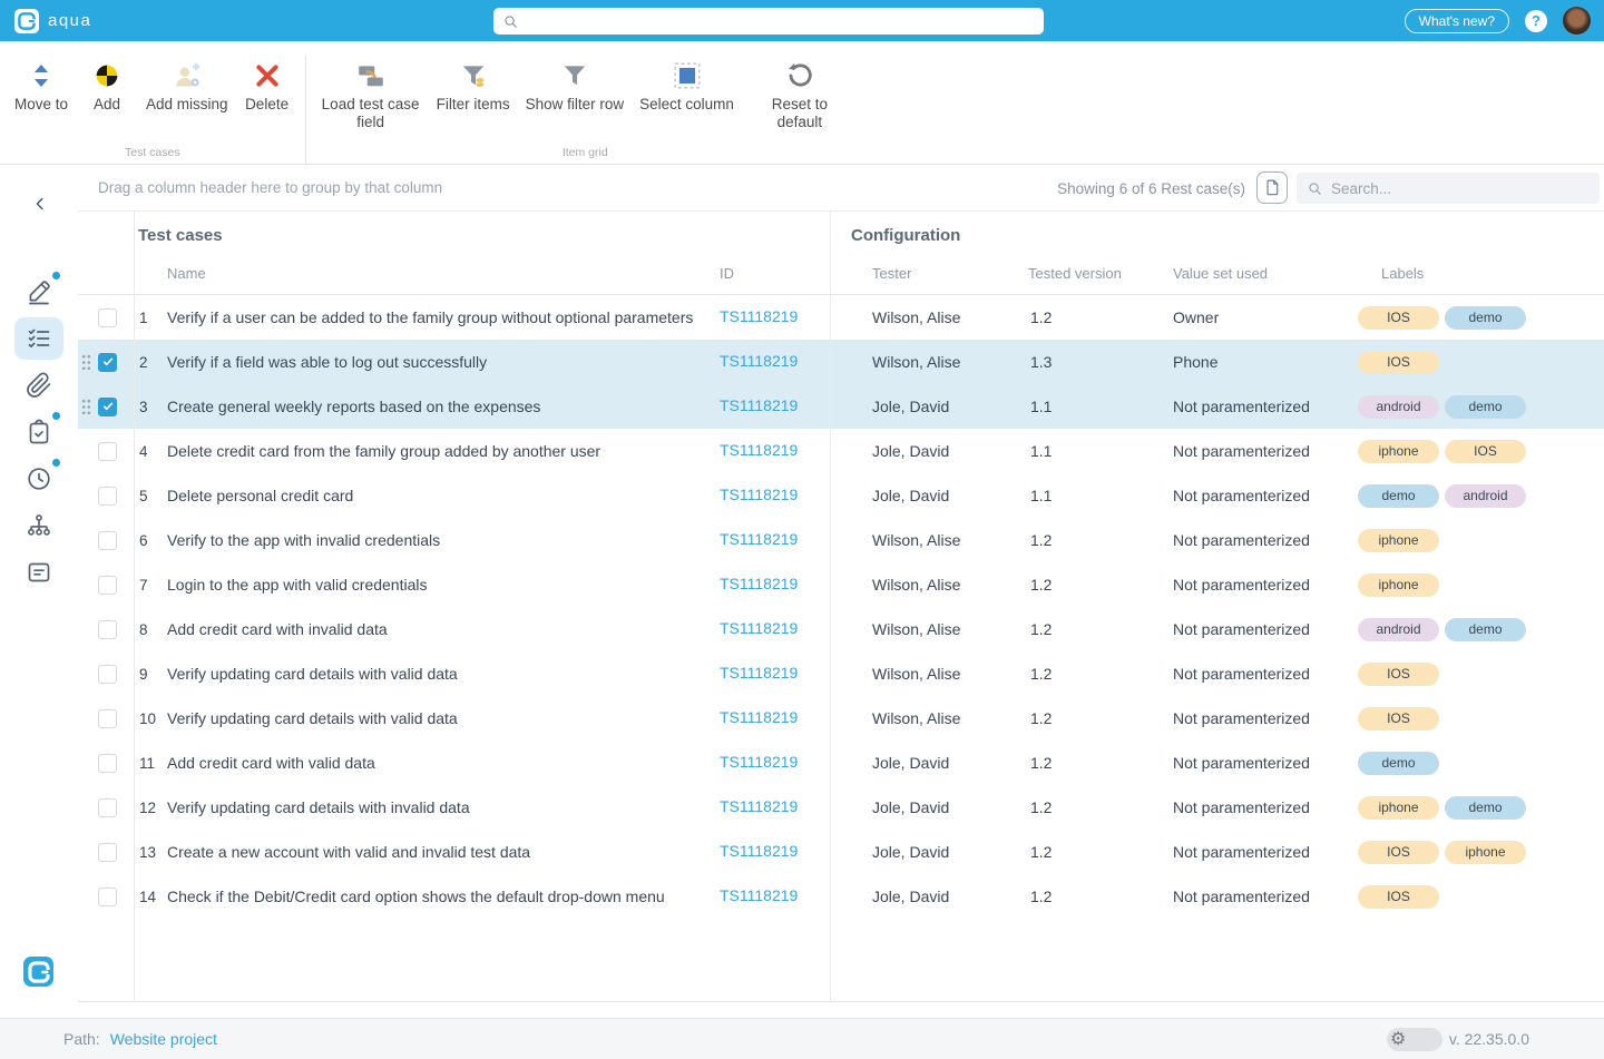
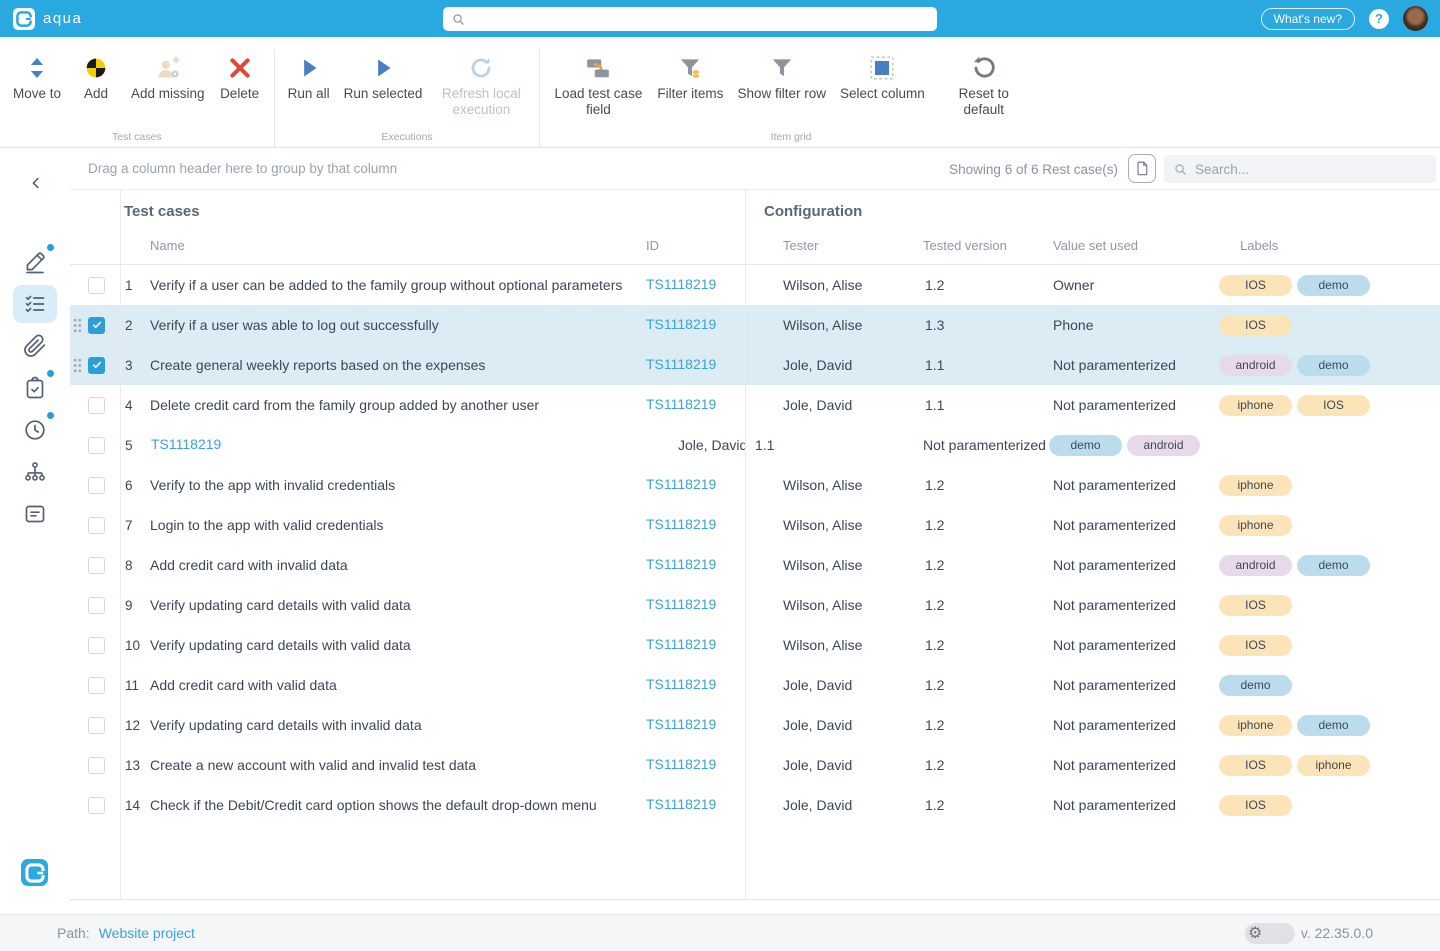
  aqua
  What's new?
  ?
  Move to
  Add
  Add missing
  Delete
  Test cases
+ Run all
+ Run selected
+ Refresh local execution
+ Executions
  Load test case field
  Filter items
  Show filter row
  Select column
  Reset to default
  Item grid
  Drag a column header here to group by that column
  Showing 6 of 6 Rest case(s)
  Search...
  Test cases
  Configuration
  Name
  ID
  Tester
  Tested version
  Value set used
  Labels
  1
  Verify if a user can be added to the family group without optional parameters
  TS1118219
  Wilson, Alise
  1.2
  Owner
  IOS
  demo
  2
- Verify if a field was able to log out successfully
+ Verify if a user was able to log out successfully
  TS1118219
  Wilson, Alise
  1.3
  Phone
  IOS
  3
  Create general weekly reports based on the expenses
  TS1118219
  Jole, David
  1.1
  Not paramenterized
  android
  demo
  4
  Delete credit card from the family group added by another user
  TS1118219
  Jole, David
  1.1
  Not paramenterized
  iphone
  IOS
  5
- Delete personal credit card
  TS1118219
  Jole, David
  1.1
  Not paramenterized
  demo
  android
  6
  Verify to the app with invalid credentials
  TS1118219
  Wilson, Alise
  1.2
  Not paramenterized
  iphone
  7
  Login to the app with valid credentials
  TS1118219
  Wilson, Alise
  1.2
  Not paramenterized
  iphone
  8
  Add credit card with invalid data
  TS1118219
  Wilson, Alise
  1.2
  Not paramenterized
  android
  demo
  9
  Verify updating card details with valid data
  TS1118219
  Wilson, Alise
  1.2
  Not paramenterized
  IOS
  10
  Verify updating card details with valid data
  TS1118219
  Wilson, Alise
  1.2
  Not paramenterized
  IOS
  11
  Add credit card with valid data
  TS1118219
  Jole, David
  1.2
  Not paramenterized
  demo
  12
  Verify updating card details with invalid data
  TS1118219
  Jole, David
  1.2
  Not paramenterized
  iphone
  demo
  13
  Create a new account with valid and invalid test data
  TS1118219
  Jole, David
  1.2
  Not paramenterized
  IOS
  iphone
  14
  Check if the Debit/Credit card option shows the default drop-down menu
  TS1118219
  Jole, David
  1.2
  Not paramenterized
  IOS
  Path:
  Website project
  ⚙
  v. 22.35.0.0
